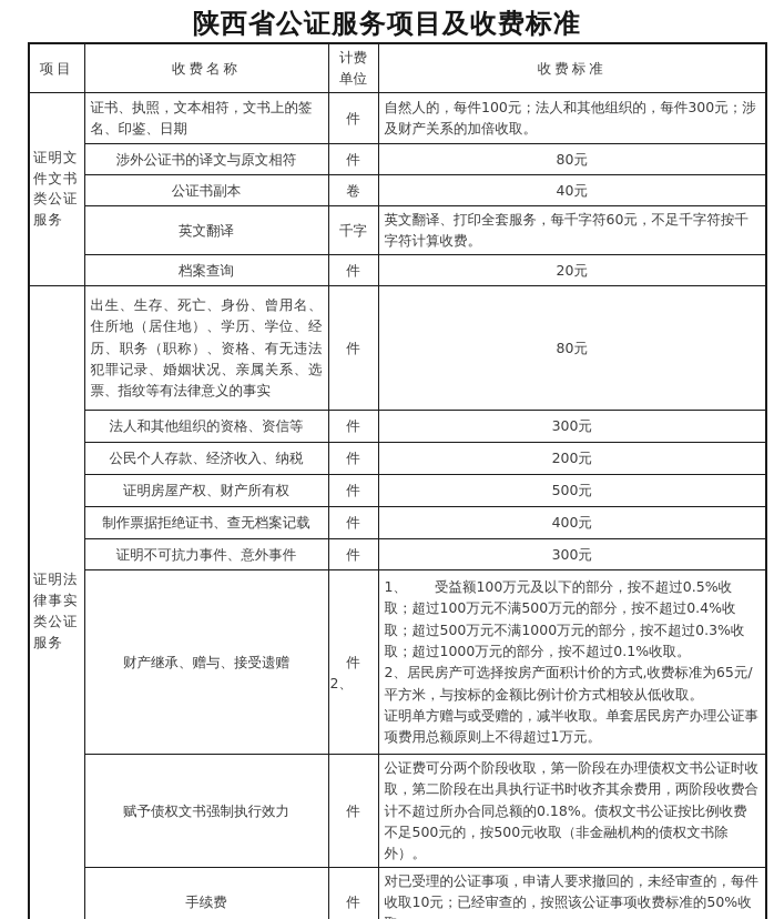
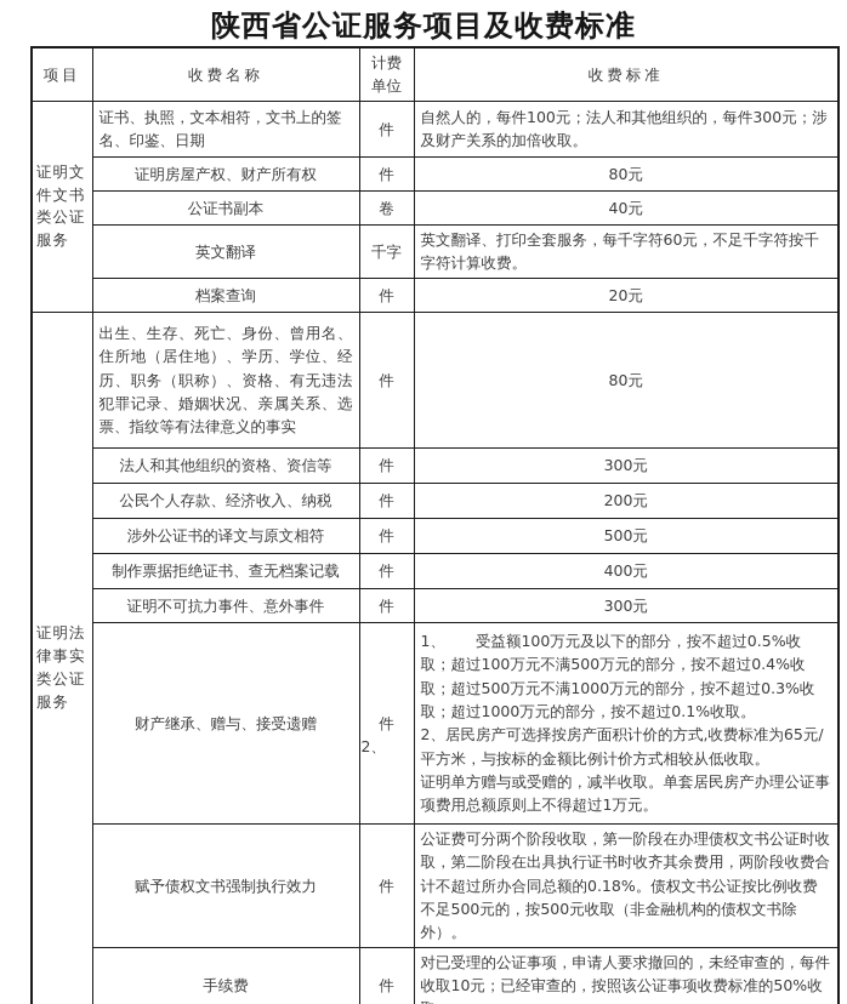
  陕西省公证服务项目及收费标准
  项目	收费名称	计费单位	收费标准
  证明文件文书类公证服务	证书、执照，文本相符，文书上的签名、印鉴、日期	件	自然人的，每件100元；法人和其他组织的，每件300元；涉及财产关系的加倍收取。
- 涉外公证书的译文与原文相符	件	80元
+ 证明房屋产权、财产所有权	件	80元
  公证书副本	卷	40元
  英文翻译	千字	英文翻译、打印全套服务，每千字符60元，不足千字符按千字符计算收费。
  档案查询	件	20元
  证明法律事实类公证服务	出生、生存、死亡、身份、曾用名、住所地（居住地）、学历、学位、经历、职务（职称）、资格、有无违法犯罪记录、婚姻状况、亲属关系、选票、指纹等有法律意义的事实	件	80元
  法人和其他组织的资格、资信等	件	300元
  公民个人存款、经济收入、纳税	件	200元
- 证明房屋产权、财产所有权	件	500元
+ 涉外公证书的译文与原文相符	件	500元
  制作票据拒绝证书、查无档案记载	件	400元
  证明不可抗力事件、意外事件	件	300元
  财产继承、赠与、接受遗赠	件 2、	1、 受益额100万元及以下的部分，按不超过0.5%收取；超过100万元不满500万元的部分，按不超过0.4%收取；超过500万元不满1000万元的部分，按不超过0.3%收取；超过1000万元的部分，按不超过0.1%收取。 2、居民房产可选择按房产面积计价的方式,收费标准为65元/平方米，与按标的金额比例计价方式相较从低收取。 证明单方赠与或受赠的，减半收取。单套居民房产办理公证事项费用总额原则上不得超过1万元。
  赋予债权文书强制执行效力	件	公证费可分两个阶段收取，第一阶段在办理债权文书公证时收取，第二阶段在出具执行证书时收齐其余费用，两阶段收费合计不超过所办合同总额的0.18%。债权文书公证按比例收费不足500元的，按500元收取（非金融机构的债权文书除外）。
  手续费	件	对已受理的公证事项，申请人要求撤回的，未经审查的，每件收取10元；已经审查的，按照该公证事项收费标准的50%收
